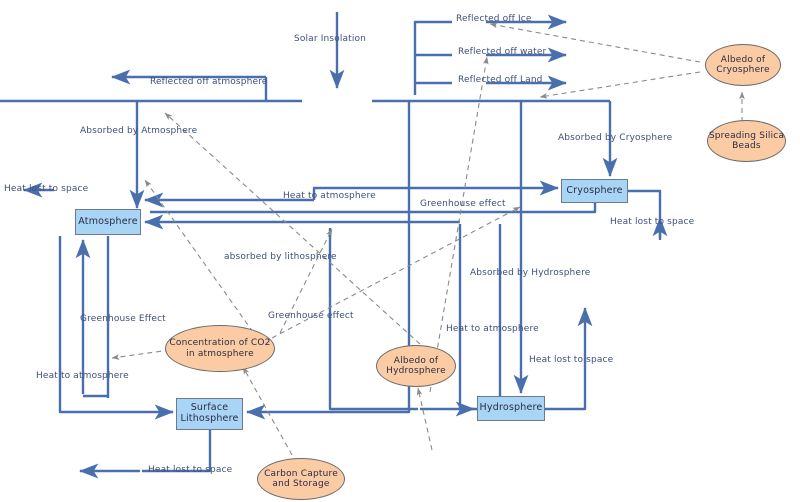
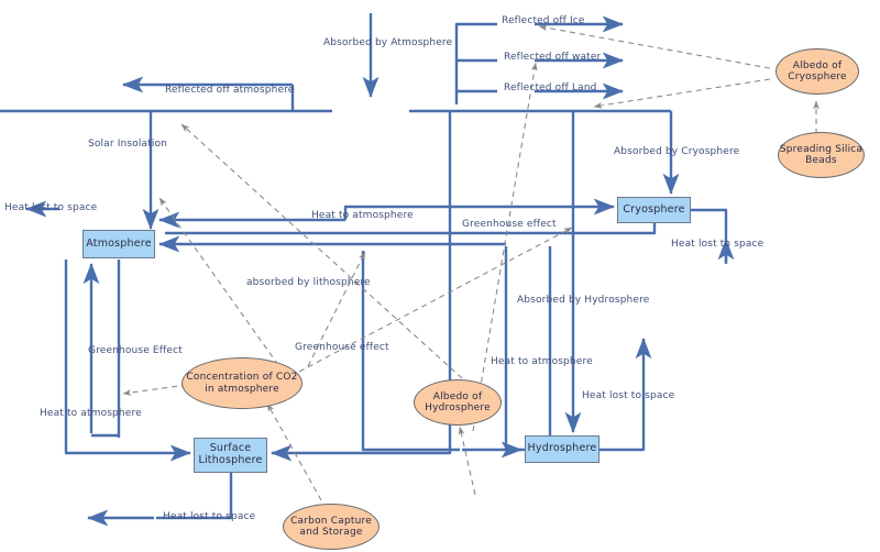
  Atmosphere
  Cryosphere
  Hydrosphere
  Surface
  Lithosphere
  Albedo of
  Cryosphere
  Spreading Silica
  Beads
  Concentration of CO2
  in atmosphere
  Albedo of
  Hydrosphere
  Carbon Capture
  and Storage
- Solar Insolation
+ Absorbed by Atmosphere
  Reflected off Ice
  Reflected off water
  Reflected off Land
  Reflected off atmosphere
- Absorbed by Atmosphere
+ Solar Insolation
  Absorbed by Cryosphere
  Absorbed by Hydrosphere
  absorbed by lithosphere
  Heat lost to space
  Heat lost to space
  Heat lost to space
  Heat lost to space
  Heat to atmosphere
  Heat to atmosphere
  Heat to atmosphere
  Greenhouse Effect
  Greenhouse effect
  Greenhouse effect
